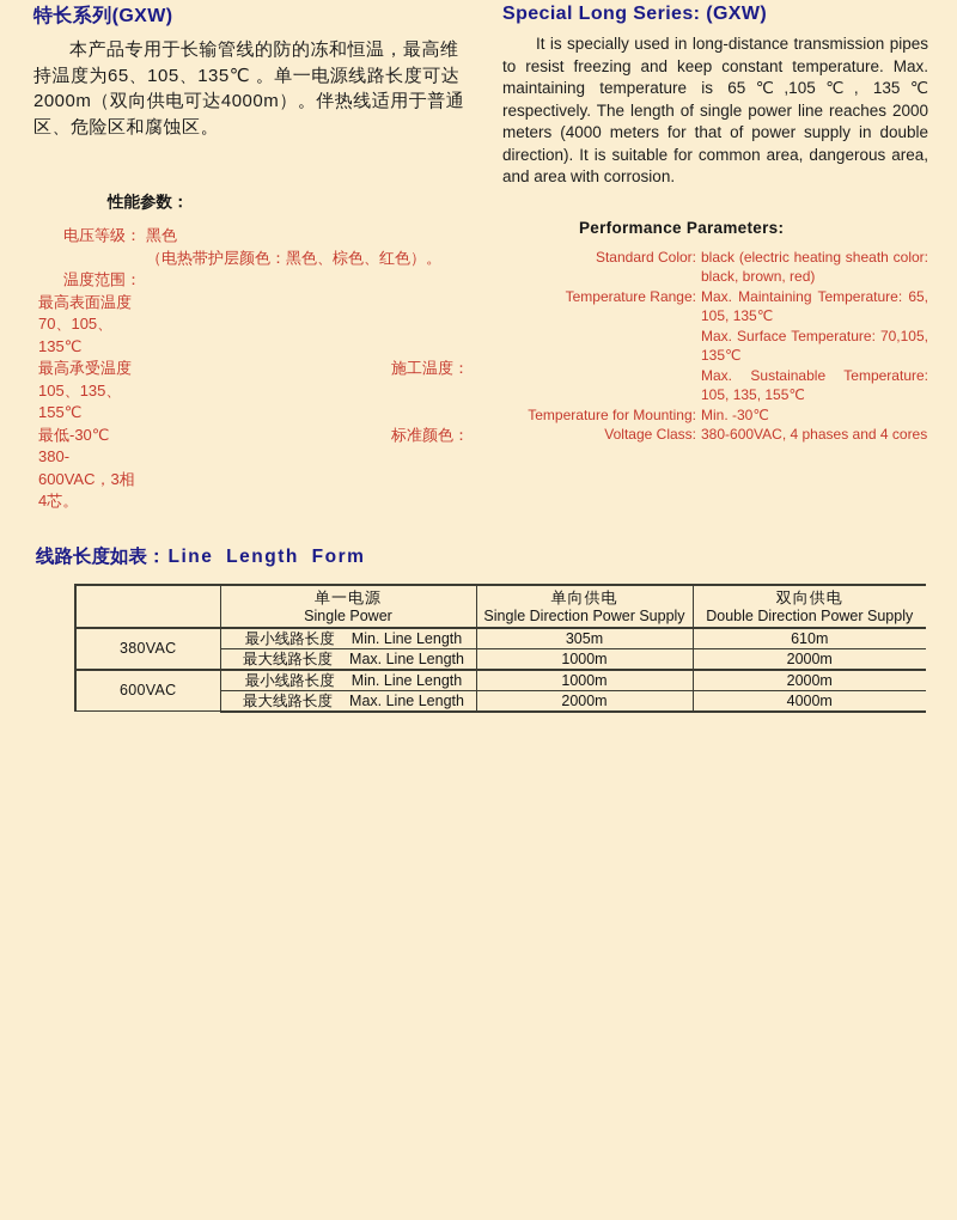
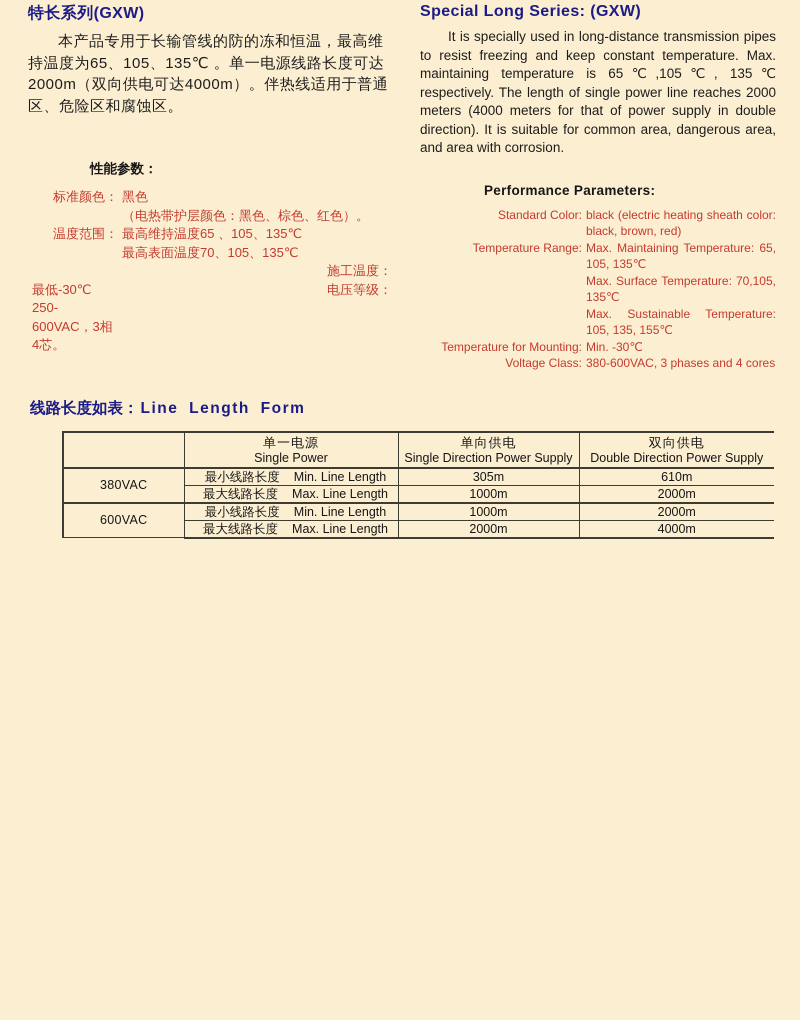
  特长系列(GXW)
  本产品专用于长输管线的防的冻和恒温，最高维持温度为65、105、135℃ 。单一电源线路长度可达2000m（双向供电可达4000m）。伴热线适用于普通区、危险区和腐蚀区。
  性能参数：
- 电压等级：
+ 标准颜色：
  黑色
  （电热带护层颜色：黑色、棕色、红色）。
  温度范围：
+ 最高维持温度65 、105、135℃
  最高表面温度70、105、135℃
- 最高承受温度105、135、155℃
  施工温度：
  最低-30℃
- 标准颜色：
+ 电压等级：
- 380-600VAC，3相4芯。
+ 250-600VAC，3相4芯。
  Special Long Series: (GXW)
  It is specially used in long-distance transmission pipes to resist freezing and keep constant temperature. Max. maintaining temperature is 65℃,105℃, 135℃ respectively. The length of single power line reaches 2000 meters (4000 meters for that of power supply in double direction). It is suitable for common area, dangerous area, and area with corrosion.
  Performance Parameters:
  Standard Color:
  black (electric heating sheath color: black, brown, red)
  Temperature Range:
  Max. Maintaining Temperature: 65, 105, 135℃
  Max. Surface Temperature: 70,105, 135℃
  Max. Sustainable Temperature: 105, 135, 155℃
  Temperature for Mounting:
  Min. -30℃
  Voltage Class:
- 380-600VAC, 4 phases and 4 cores
+ 380-600VAC, 3 phases and 4 cores
  线路长度如表：Line Length Form
  	单一电源 Single Power	单向供电 Single Direction Power Supply	双向供电 Double Direction Power Supply
  380VAC	最小线路长度 Min. Line Length	305m	610m
  最大线路长度 Max. Line Length	1000m	2000m
  600VAC	最小线路长度 Min. Line Length	1000m	2000m
  最大线路长度 Max. Line Length	2000m	4000m
